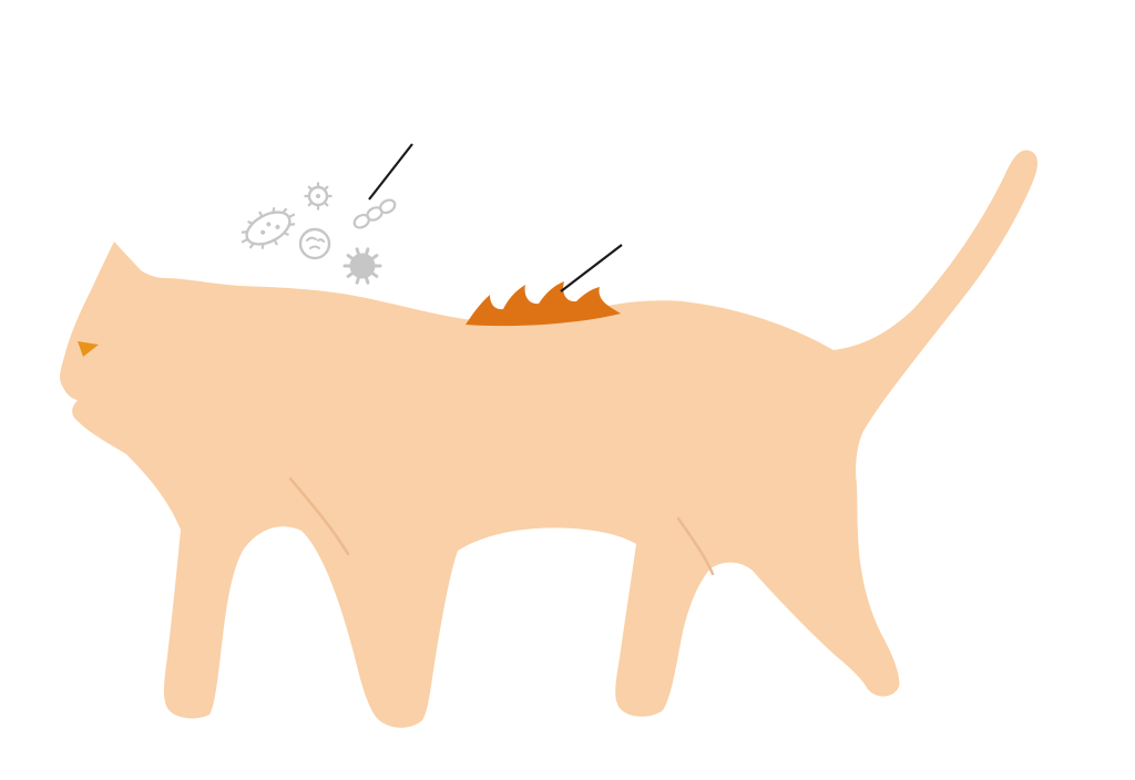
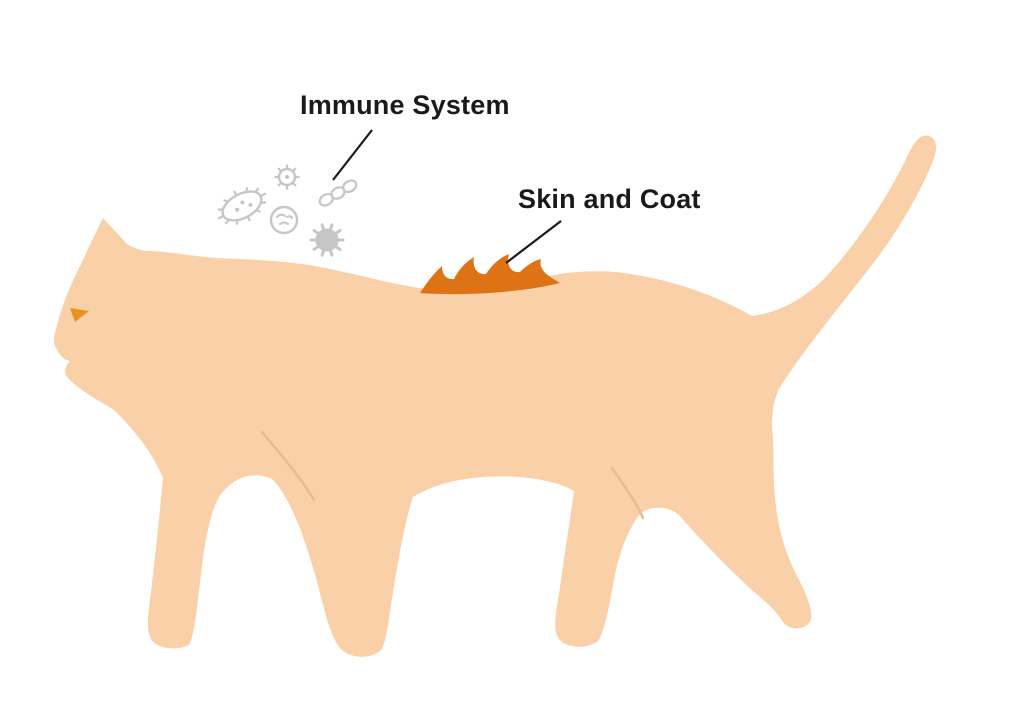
+ Immune System
+ Skin and Coat
